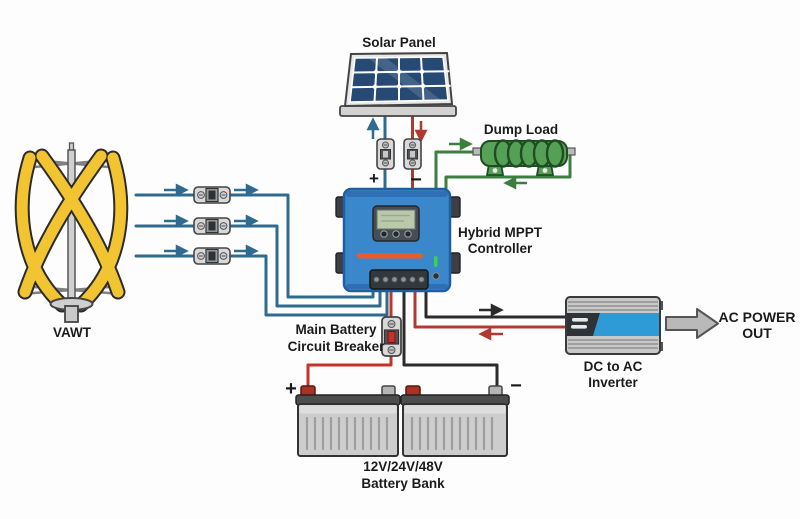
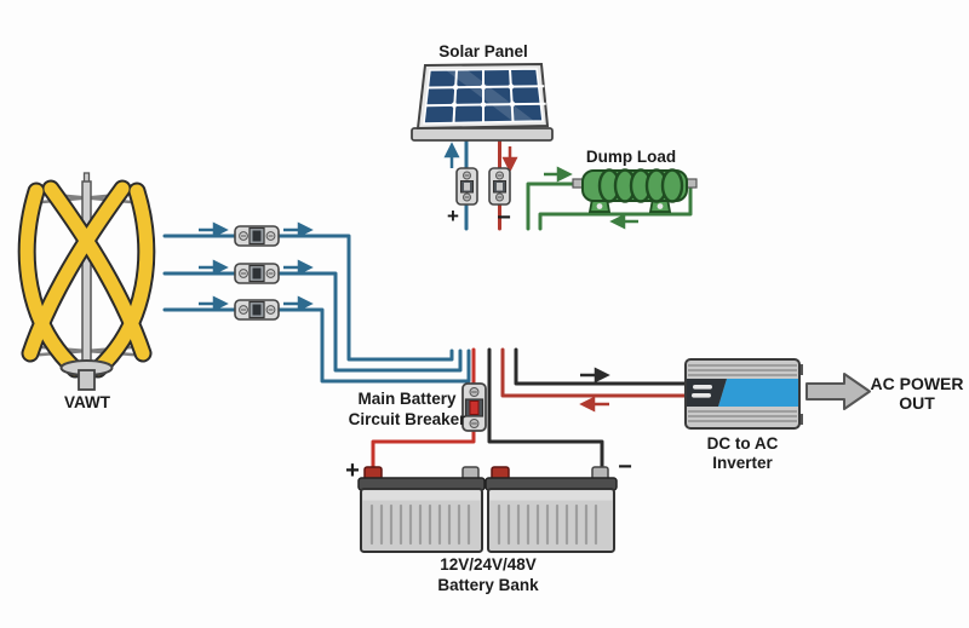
  VAWT
  +
  −
  Solar Panel
  Dump Load
  Main Battery
  Circuit Breaker
- Hybrid MPPT
- Controller
  +
  −
  12V/24V/48V
  Battery Bank
  DC to AC
  Inverter
  AC POWER
  OUT
